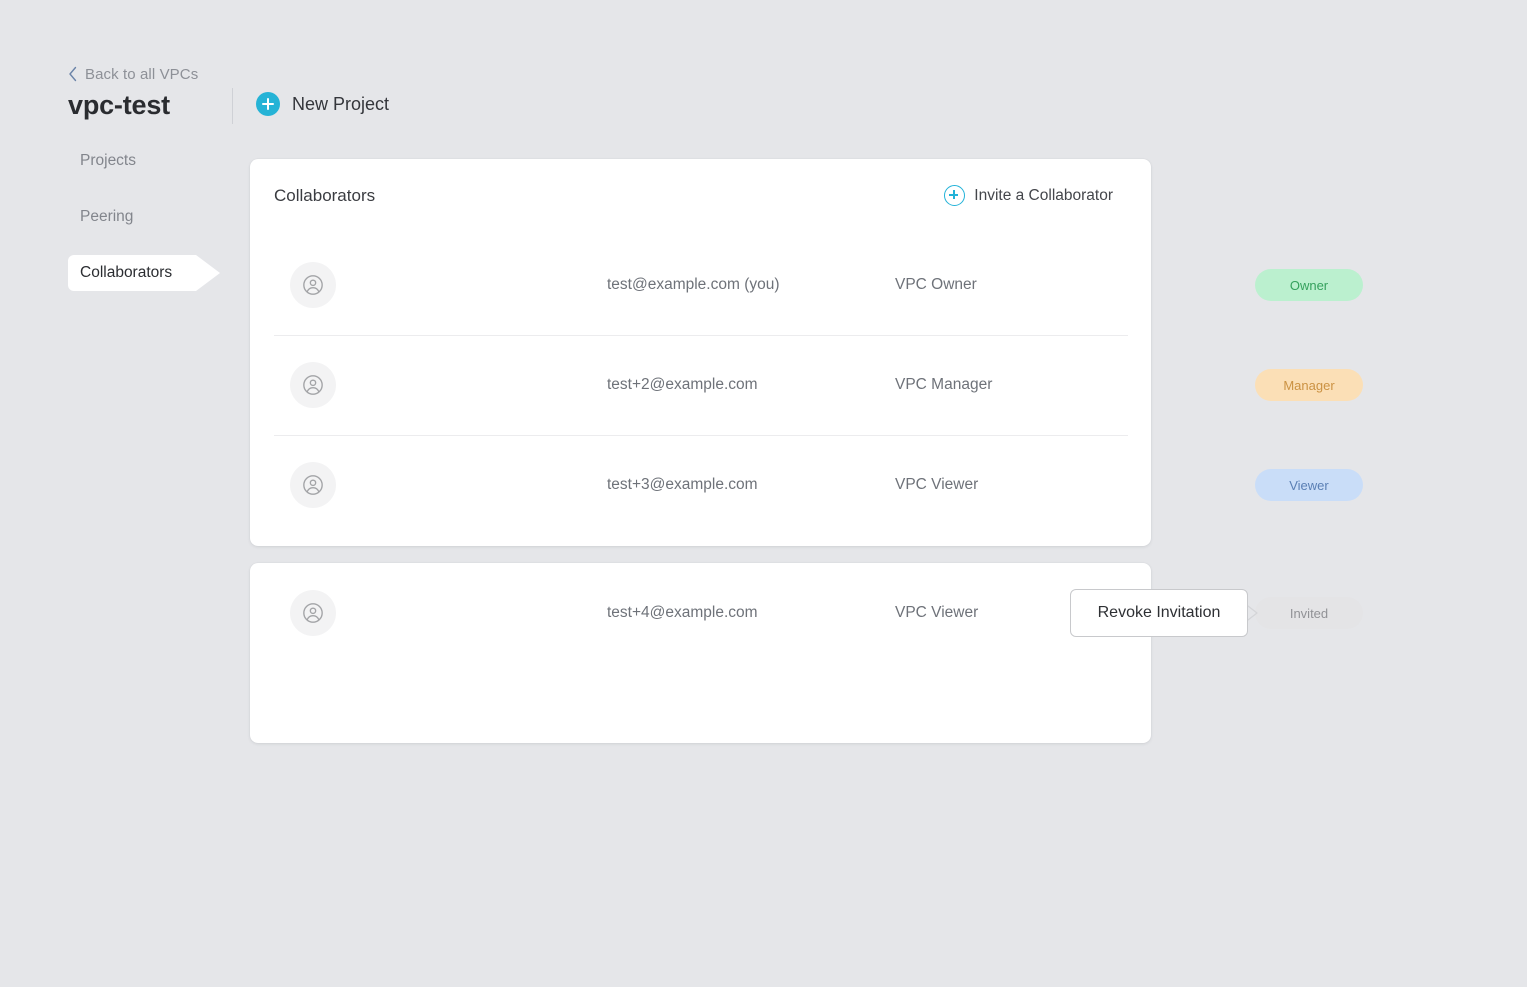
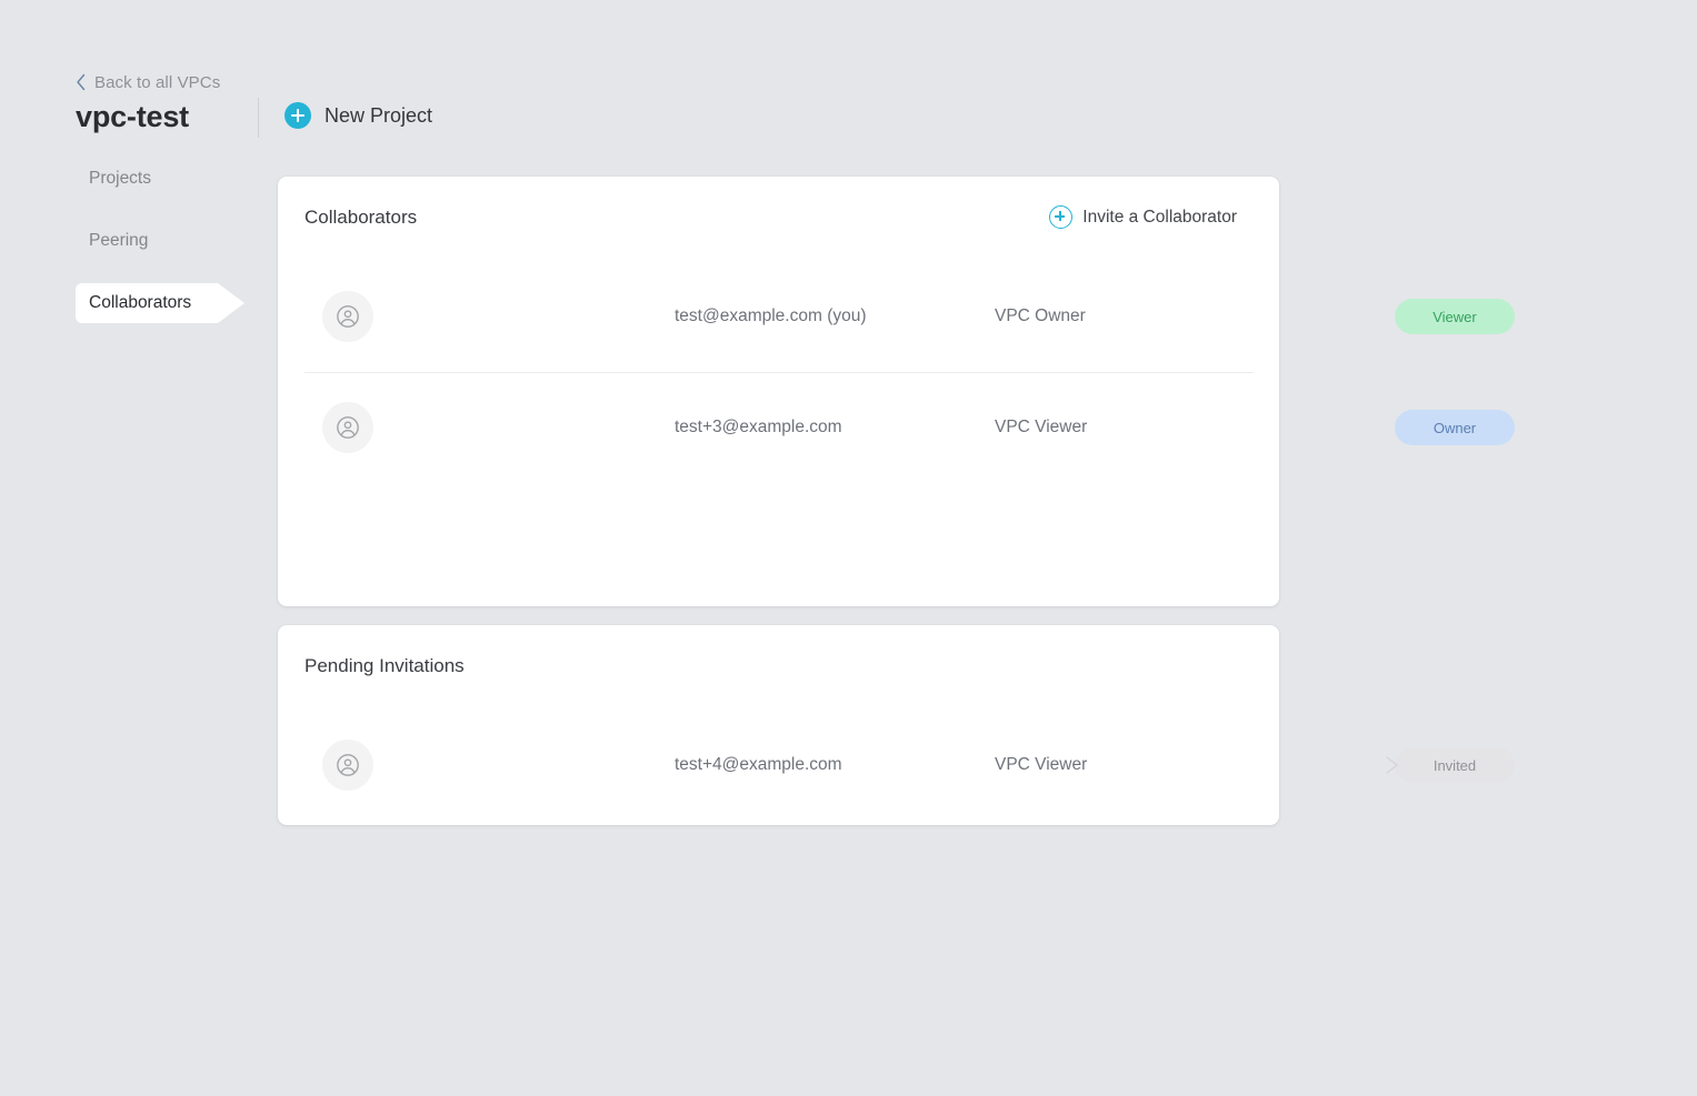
  Back to all VPCs
  vpc-test
  Projects
  Peering
  Collaborators
  New Project
  Collaborators
  Invite a Collaborator
  test@example.com (you)
  VPC Owner
- Owner
+ Viewer
- test+2@example.com
- VPC Manager
- Manager
  test+3@example.com
  VPC Viewer
- Viewer
+ Owner
+ Pending Invitations
  test+4@example.com
  VPC Viewer
- Revoke Invitation
  Invited
